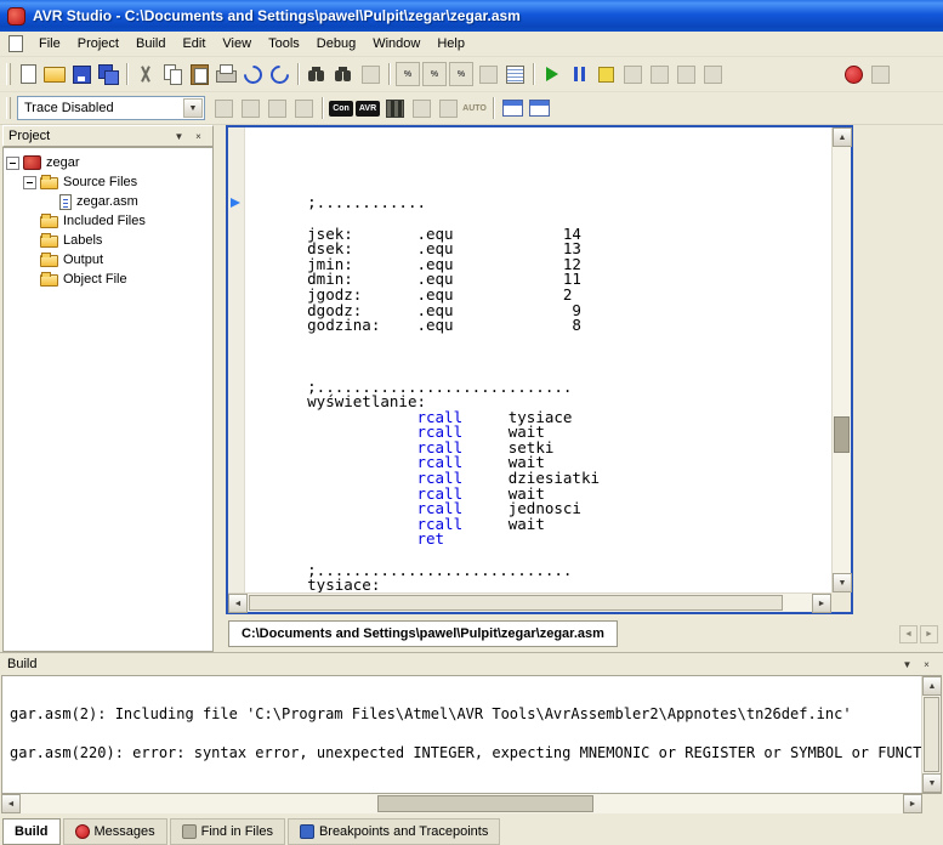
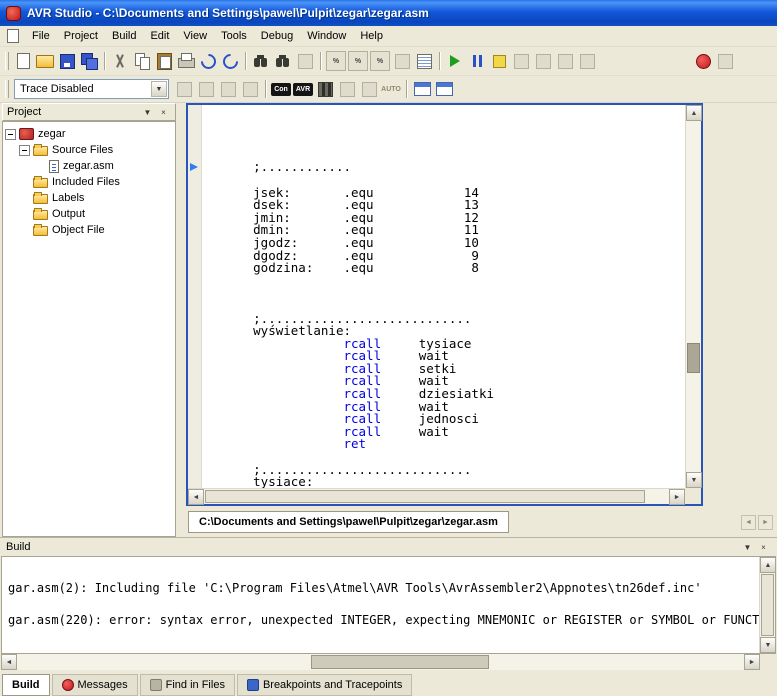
  AVR Studio - C:\Documents and Settings\pawel\Pulpit\zegar\zegar.asm
  File
  Project
  Build
  Edit
  View
  Tools
  Debug
  Window
  Help
  Trace Disabled
  Project
  ▼
  ×
  zegar
  Source Files
  zegar.asm
  Included Files
  Labels
  Output
  Object File
  ;............
  jsek: .equ 14
  dsek: .equ 13
  jmin: .equ 12
  dmin: .equ 11
- jgodz: .equ 2
+ jgodz: .equ 10
  dgodz: .equ 9
  godzina: .equ 8
  ;............................
  wyświetlanie:
  rcall tysiace
  rcall wait
  rcall setki
  rcall wait
  rcall dziesiatki
  rcall wait
  rcall jednosci
  rcall wait
  ret
  ;............................
  tysiace:
  C:\Documents and Settings\pawel\Pulpit\zegar\zegar.asm
  Build
  ▼
  ×
  gar.asm(2): Including file 'C:\Program Files\Atmel\AVR Tools\AvrAssembler2\Appnotes\tn26def.inc'
  gar.asm(220): error: syntax error, unexpected INTEGER, expecting MNEMONIC or REGISTER or SYMBOL or FUNCT
  Build
  Messages
  Find in Files
  Breakpoints and Tracepoints
